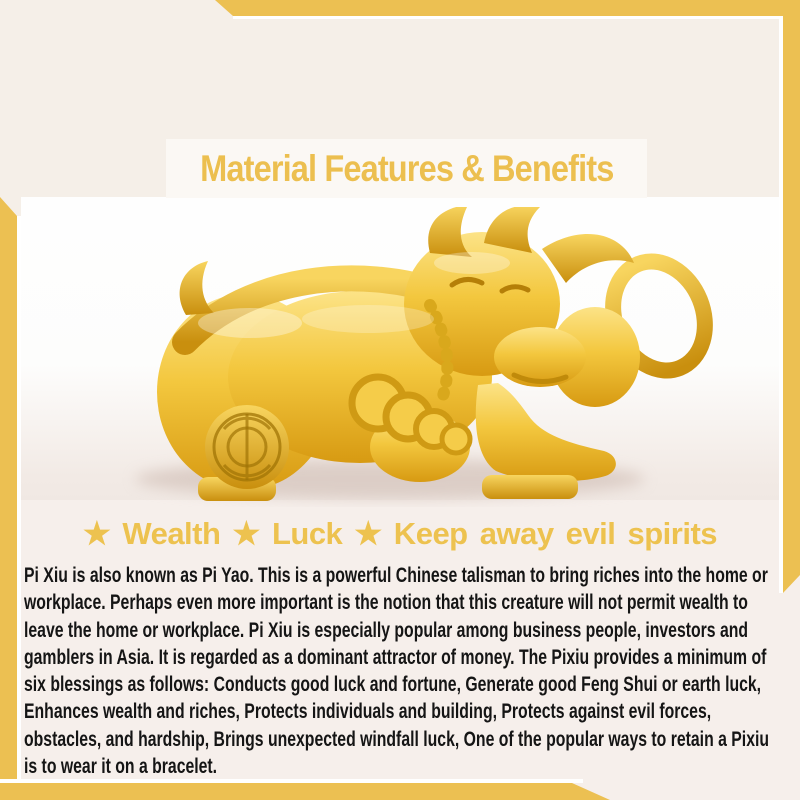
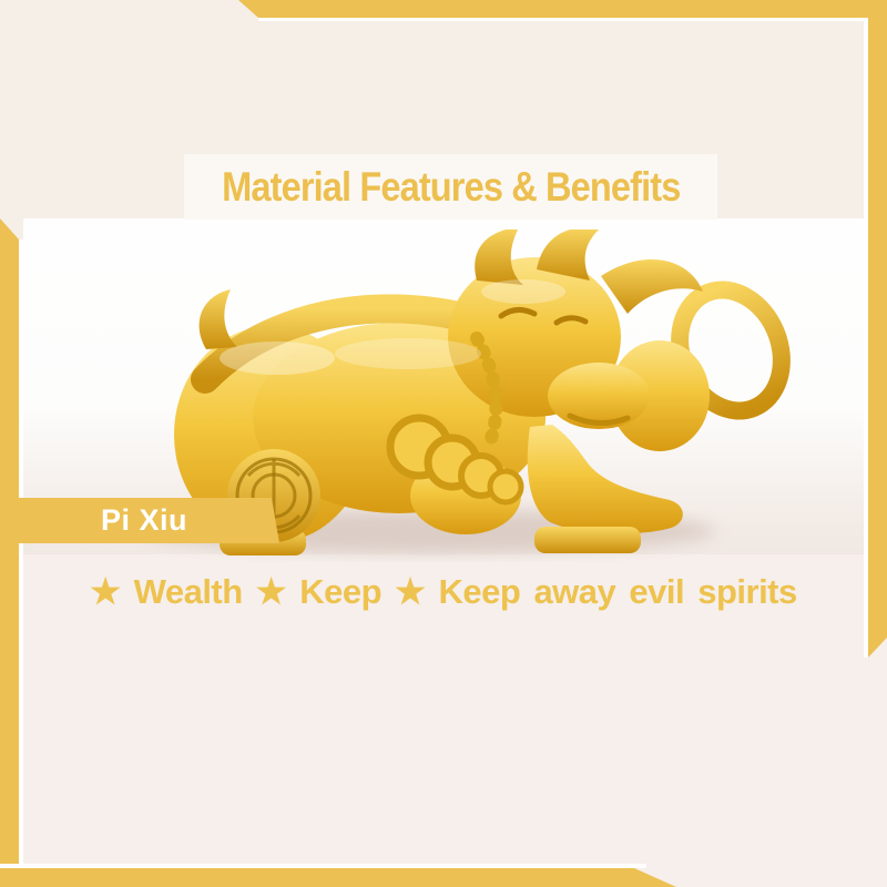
  Material Features & Benefits
+ Pi Xiu
- ★ Wealth ★ Luck ★ Keep away evil spirits
+ ★ Wealth ★ Keep ★ Keep away evil spirits
- Pi Xiu is also known as Pi Yao. This is a powerful Chinese talisman to bring riches into the home or workplace. Perhaps even more important is the notion that this creature will not permit wealth to leave the home or workplace. Pi Xiu is especially popular among business people, investors and gamblers in Asia. It is regarded as a dominant attractor of money. The Pixiu provides a minimum of six blessings as follows: Conducts good luck and fortune, Generate good Feng Shui or earth luck, Enhances wealth and riches, Protects individuals and building, Protects against evil forces, obstacles, and hardship, Brings unexpected windfall luck, One of the popular ways to retain a Pixiu is to wear it on a bracelet.
